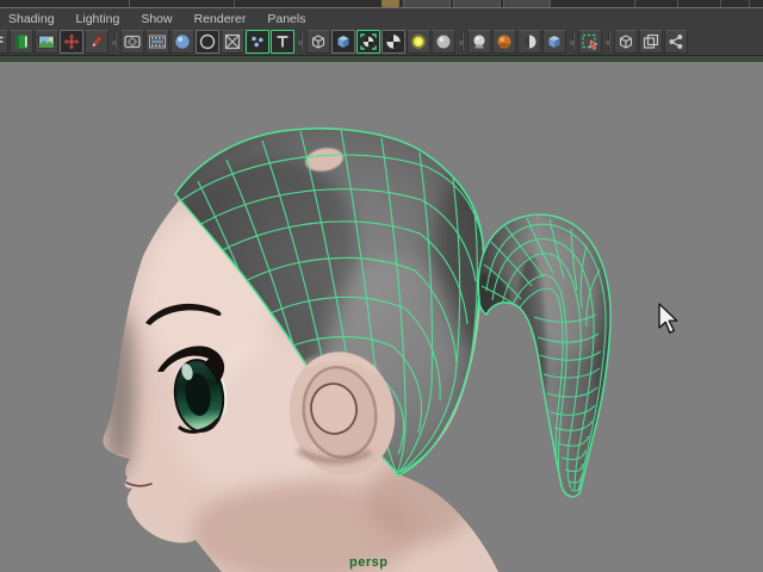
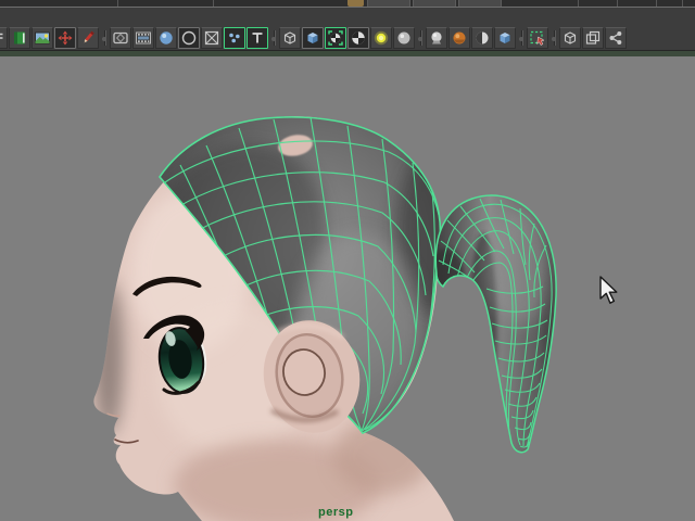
- Shading
- Lighting
- Show
- Renderer
- Panels
  persp
